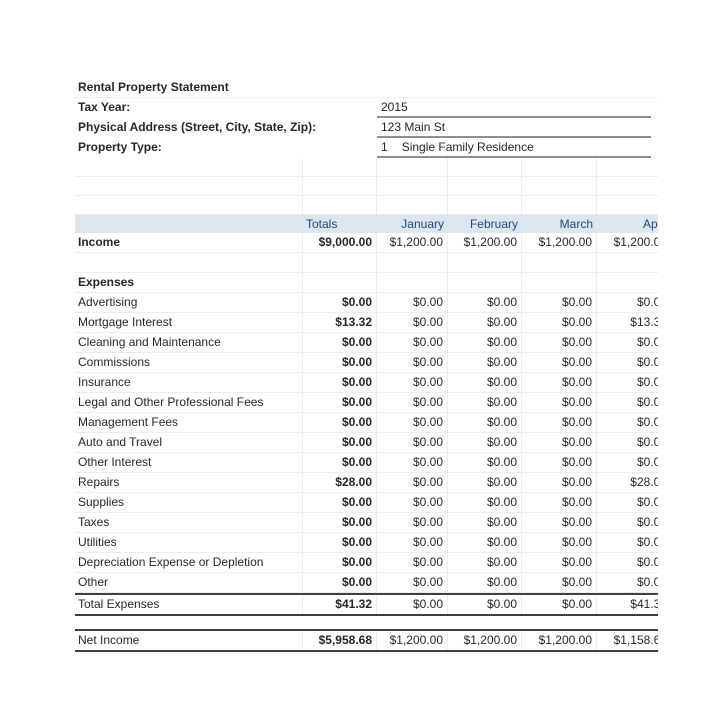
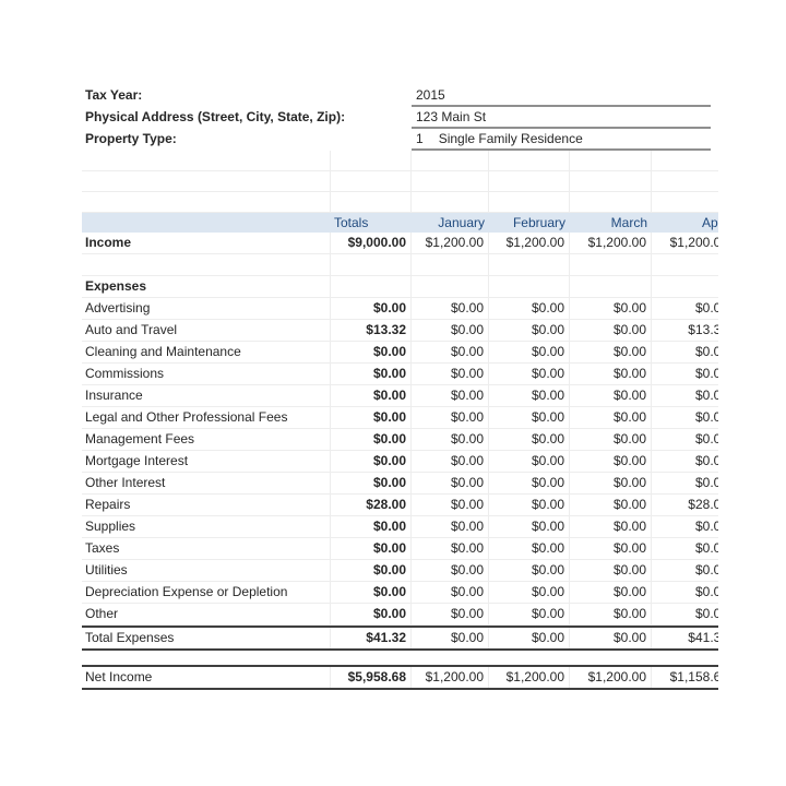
- Rental Property Statement
  Tax Year:
  2015
  Physical Address (Street, City, State, Zip):
  123 Main St
  Property Type:
  1 Single Family Residence
  Totals
  January
  February
  March
  Income
  $9,000.00
  $1,200.00
  $1,200.00
  $1,200.00
  $1,200.0
  Expenses
  Advertising
  $0.00
  $0.00
  $0.00
  $0.00
  $0.0
- Mortgage Interest
+ Auto and Travel
  $13.32
  $0.00
  $0.00
  $0.00
  $13.3
  Cleaning and Maintenance
  $0.00
  $0.00
  $0.00
  $0.00
  $0.0
  Commissions
  $0.00
  $0.00
  $0.00
  $0.00
  $0.0
  Insurance
  $0.00
  $0.00
  $0.00
  $0.00
  $0.0
  Legal and Other Professional Fees
  $0.00
  $0.00
  $0.00
  $0.00
  $0.0
  Management Fees
  $0.00
  $0.00
  $0.00
  $0.00
  $0.0
- Auto and Travel
+ Mortgage Interest
  $0.00
  $0.00
  $0.00
  $0.00
  $0.0
  Other Interest
  $0.00
  $0.00
  $0.00
  $0.00
  $0.0
  Repairs
  $28.00
  $0.00
  $0.00
  $0.00
  $28.0
  Supplies
  $0.00
  $0.00
  $0.00
  $0.00
  $0.0
  Taxes
  $0.00
  $0.00
  $0.00
  $0.00
  $0.0
  Utilities
  $0.00
  $0.00
  $0.00
  $0.00
  $0.0
  Depreciation Expense or Depletion
  $0.00
  $0.00
  $0.00
  $0.00
  $0.0
  Other
  $0.00
  $0.00
  $0.00
  $0.00
  $0.0
  Total Expenses
  $41.32
  $0.00
  $0.00
  $0.00
  $41.3
  Net Income
  $5,958.68
  $1,200.00
  $1,200.00
  $1,200.00
  $1,158.6
